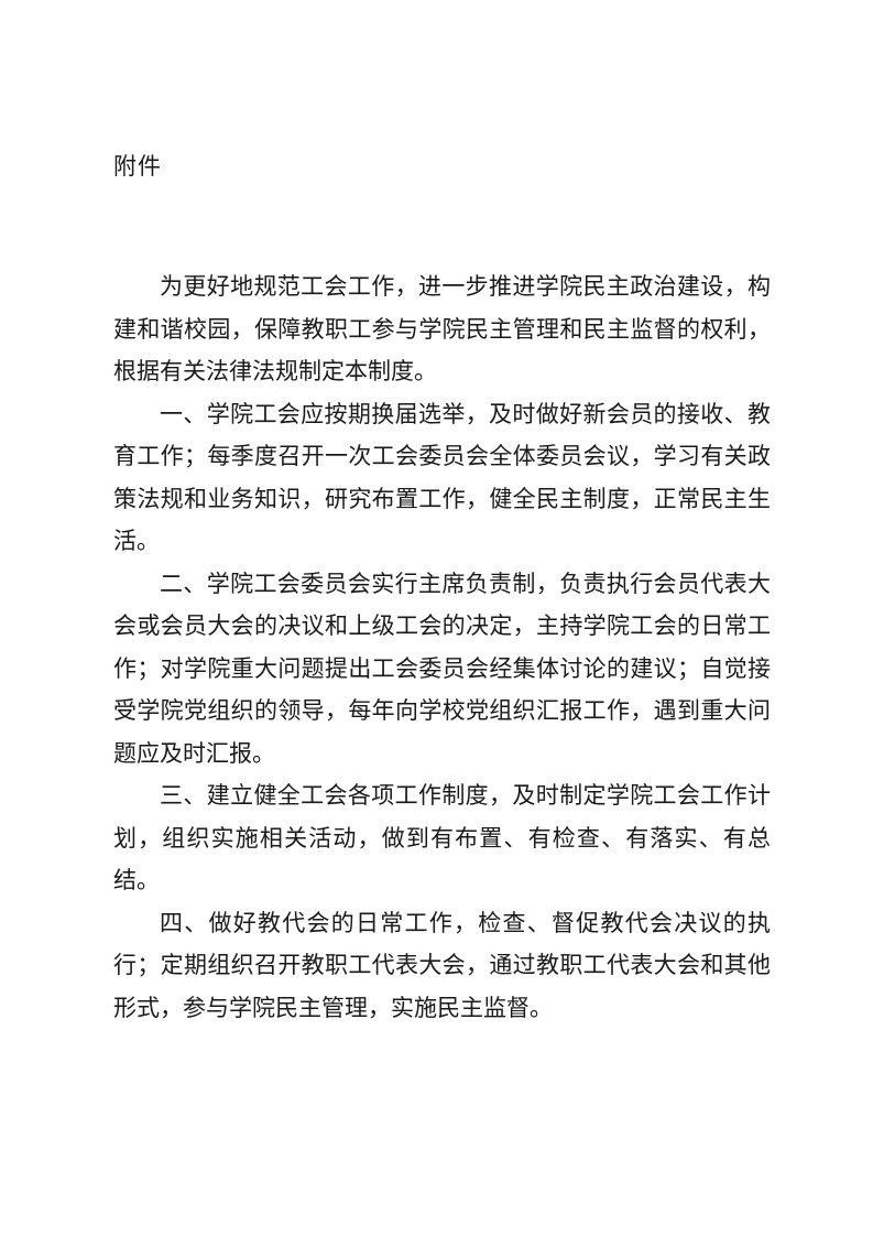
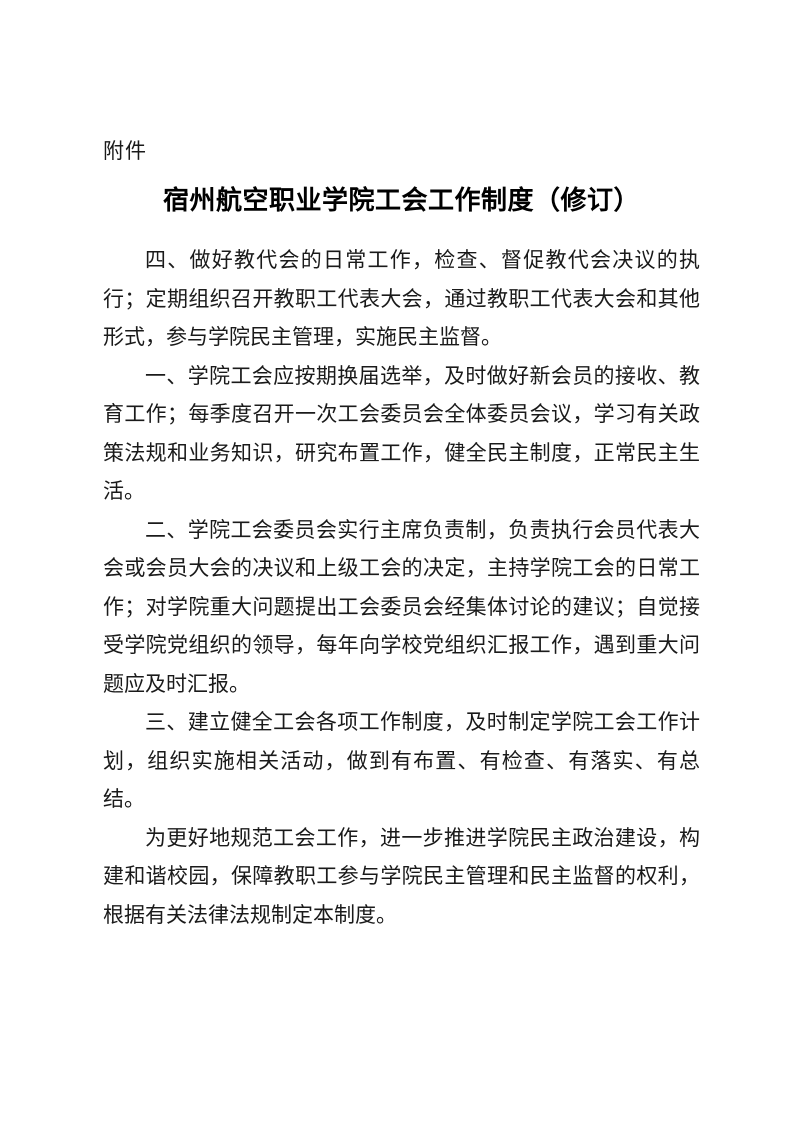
  附件
+ 宿州航空职业学院工会工作制度（修订）
- 为更好地规范工会工作，进一步推进学院民主政治建设，构建和谐校园，保障教职工参与学院民主管理和民主监督的权利，根据有关法律法规制定本制度。
+ 四、做好教代会的日常工作，检查、督促教代会决议的执行；定期组织召开教职工代表大会，通过教职工代表大会和其他形式，参与学院民主管理，实施民主监督。
  一、学院工会应按期换届选举，及时做好新会员的接收、教育工作；每季度召开一次工会委员会全体委员会议，学习有关政策法规和业务知识，研究布置工作，健全民主制度，正常民主生活。
  二、学院工会委员会实行主席负责制，负责执行会员代表大会或会员大会的决议和上级工会的决定，主持学院工会的日常工作；对学院重大问题提出工会委员会经集体讨论的建议；自觉接受学院党组织的领导，每年向学校党组织汇报工作，遇到重大问题应及时汇报。
  三、建立健全工会各项工作制度，及时制定学院工会工作计划，组织实施相关活动，做到有布置、有检查、有落实、有总结。
- 四、做好教代会的日常工作，检查、督促教代会决议的执行；定期组织召开教职工代表大会，通过教职工代表大会和其他形式，参与学院民主管理，实施民主监督。
+ 为更好地规范工会工作，进一步推进学院民主政治建设，构建和谐校园，保障教职工参与学院民主管理和民主监督的权利，根据有关法律法规制定本制度。
